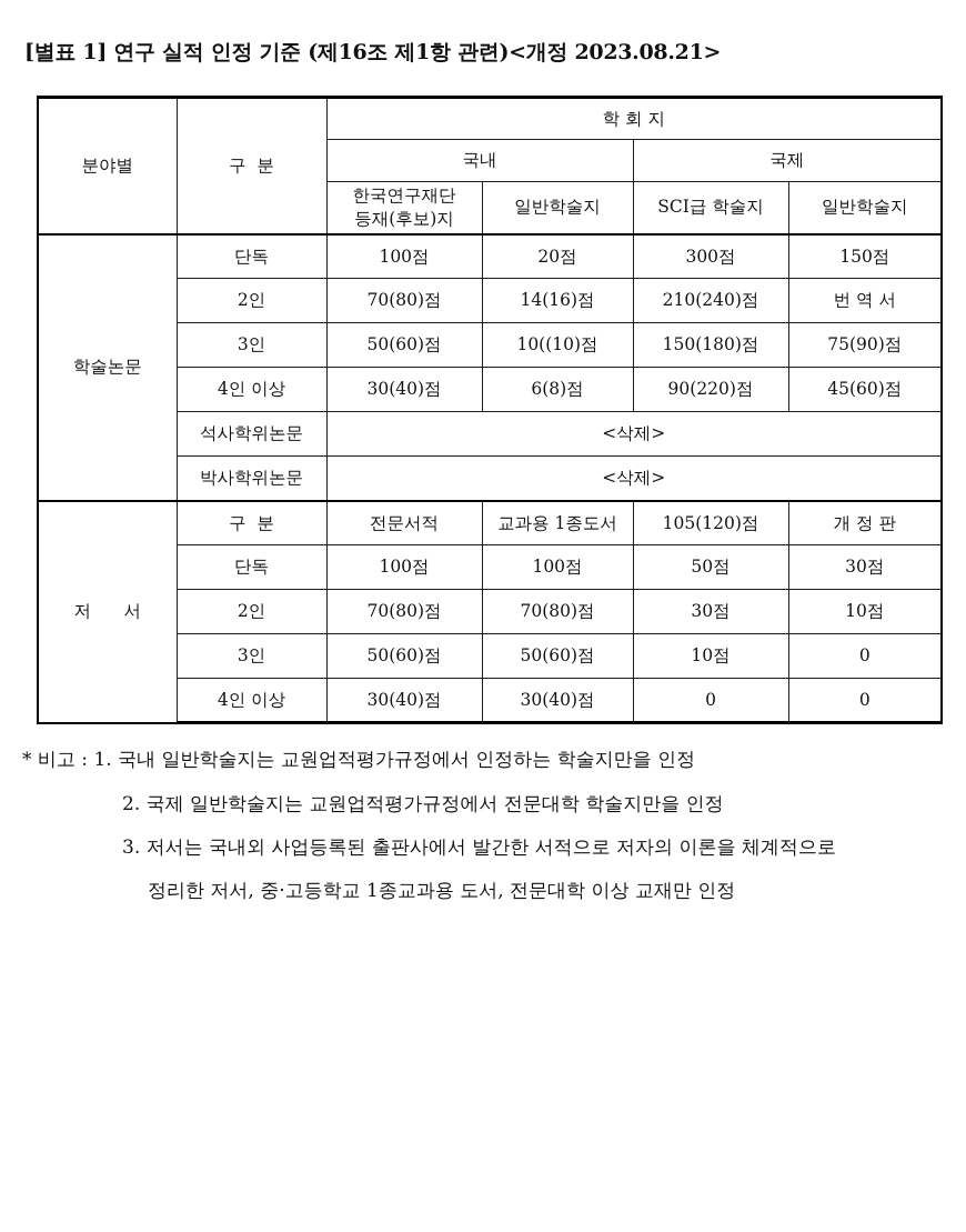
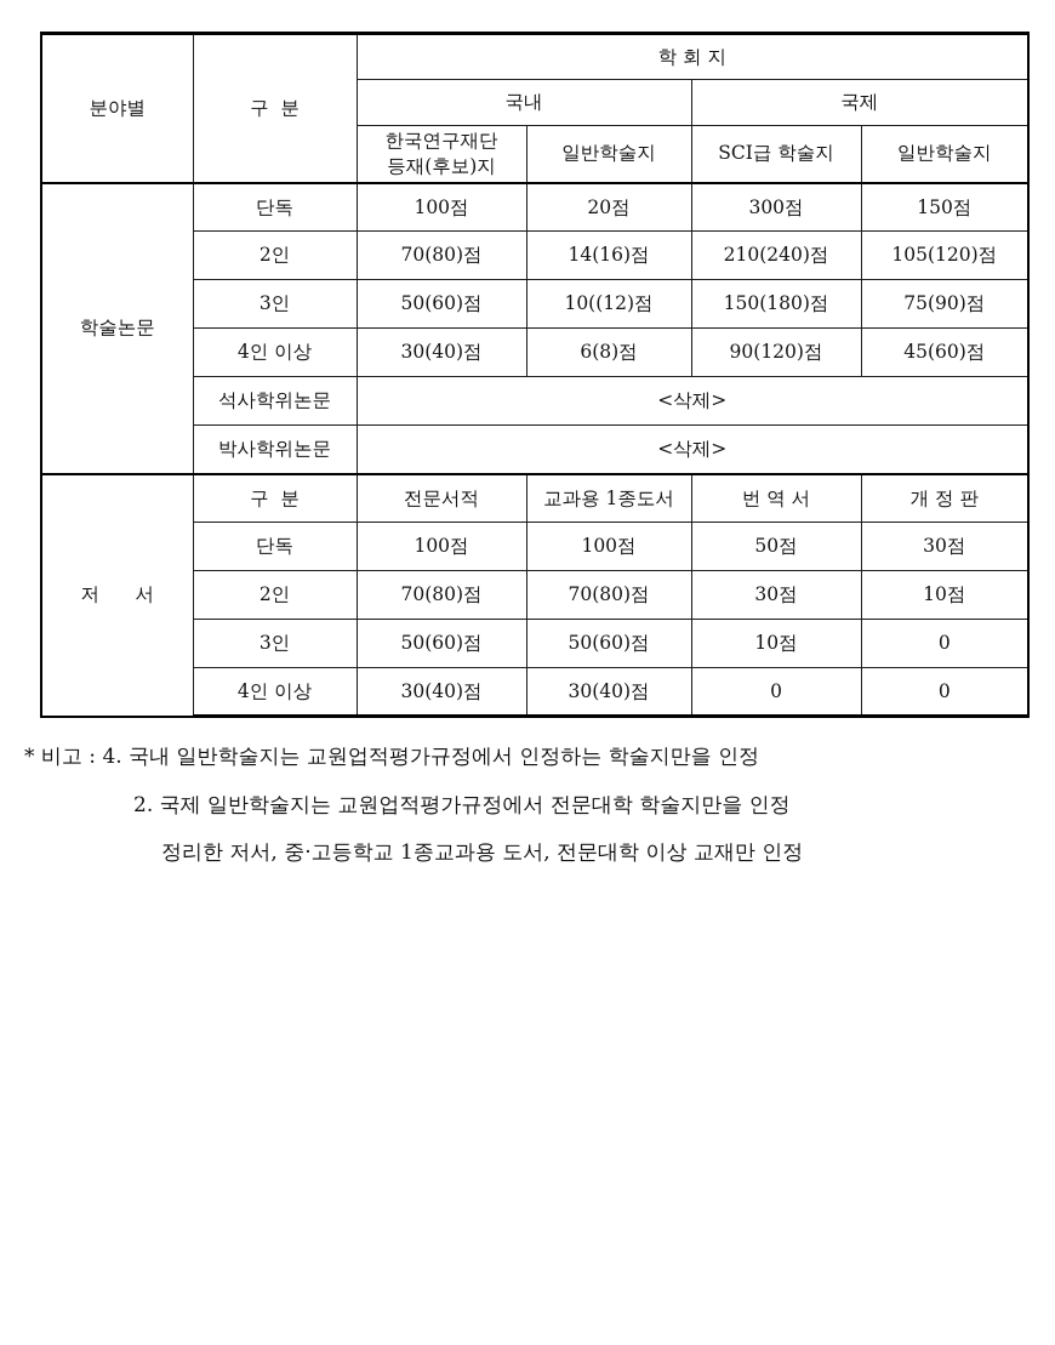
- [별표 1] 연구 실적 인정 기준 (제16조 제1항 관련)<개정 2023.08.21>
  분야별	구 분	학 회 지
  국내	국제
  한국연구재단 등재(후보)지	일반학술지	SCI급 학술지	일반학술지
  학술논문	단독	100점	20점	300점	150점
- 2인	70(80)점	14(16)점	210(240)점	번 역 서
+ 2인	70(80)점	14(16)점	210(240)점	105(120)점
- 3인	50(60)점	10((10)점	150(180)점	75(90)점
+ 3인	50(60)점	10((12)점	150(180)점	75(90)점
- 4인 이상	30(40)점	6(8)점	90(220)점	45(60)점
+ 4인 이상	30(40)점	6(8)점	90(120)점	45(60)점
  석사학위논문	<삭제>
  박사학위논문	<삭제>
- 저 서	구 분	전문서적	교과용 1종도서	105(120)점	개 정 판
+ 저 서	구 분	전문서적	교과용 1종도서	번 역 서	개 정 판
  단독	100점	100점	50점	30점
  2인	70(80)점	70(80)점	30점	10점
  3인	50(60)점	50(60)점	10점	0
  4인 이상	30(40)점	30(40)점	0	0
- * 비고 : 1. 국내 일반학술지는 교원업적평가규정에서 인정하는 학술지만을 인정
+ * 비고 : 4. 국내 일반학술지는 교원업적평가규정에서 인정하는 학술지만을 인정
  2. 국제 일반학술지는 교원업적평가규정에서 전문대학 학술지만을 인정
- 3. 저서는 국내외 사업등록된 출판사에서 발간한 서적으로 저자의 이론을 체계적으로
  정리한 저서, 중·고등학교 1종교과용 도서, 전문대학 이상 교재만 인정
